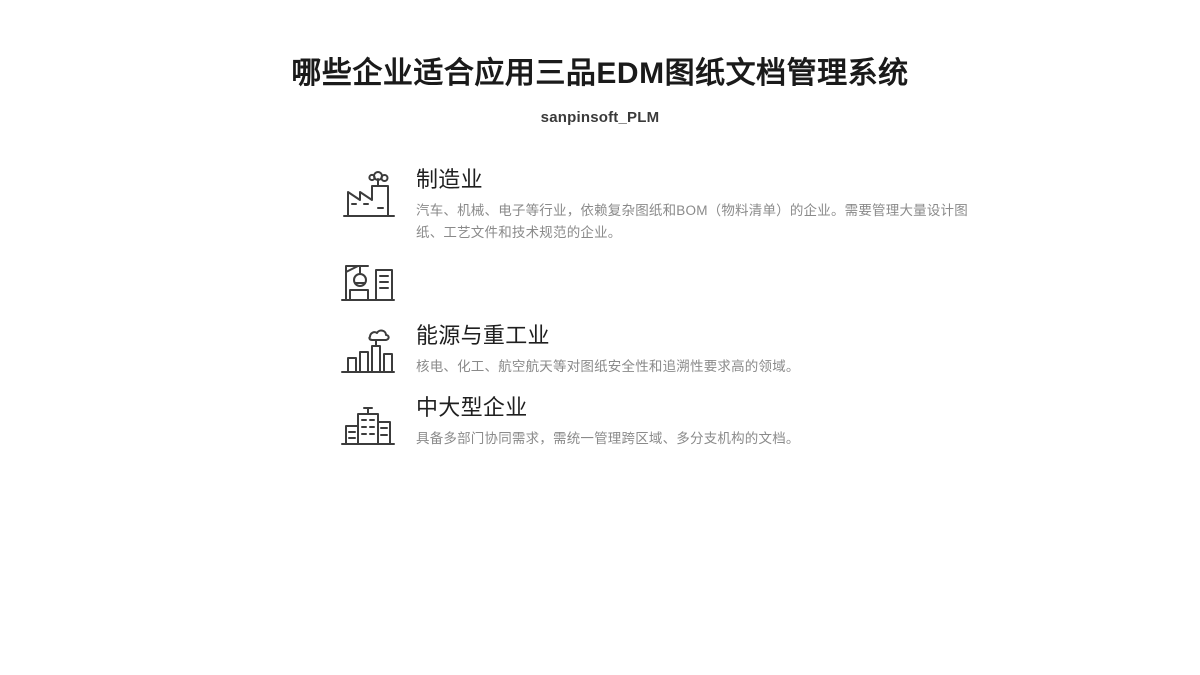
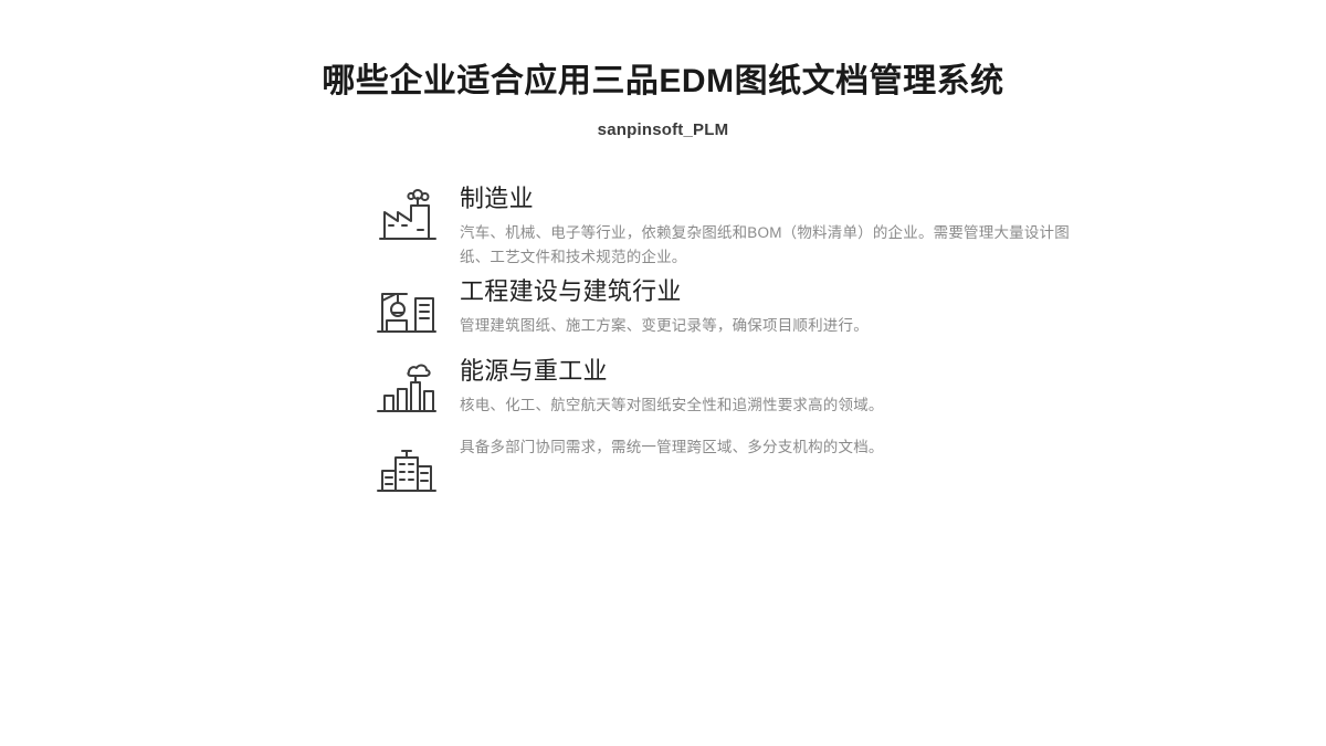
  哪些企业适合应用三品EDM图纸文档管理系统
  sanpinsoft_PLM
  制造业
  汽车、机械、电子等行业，依赖复杂图纸和BOM（物料清单）的企业。需要管理大量设计图纸、工艺文件和技术规范的企业。
+ 工程建设与建筑行业
+ 管理建筑图纸、施工方案、变更记录等，确保项目顺利进行。
  能源与重工业
  核电、化工、航空航天等对图纸安全性和追溯性要求高的领域。
- 中大型企业
  具备多部门协同需求，需统一管理跨区域、多分支机构的文档。
